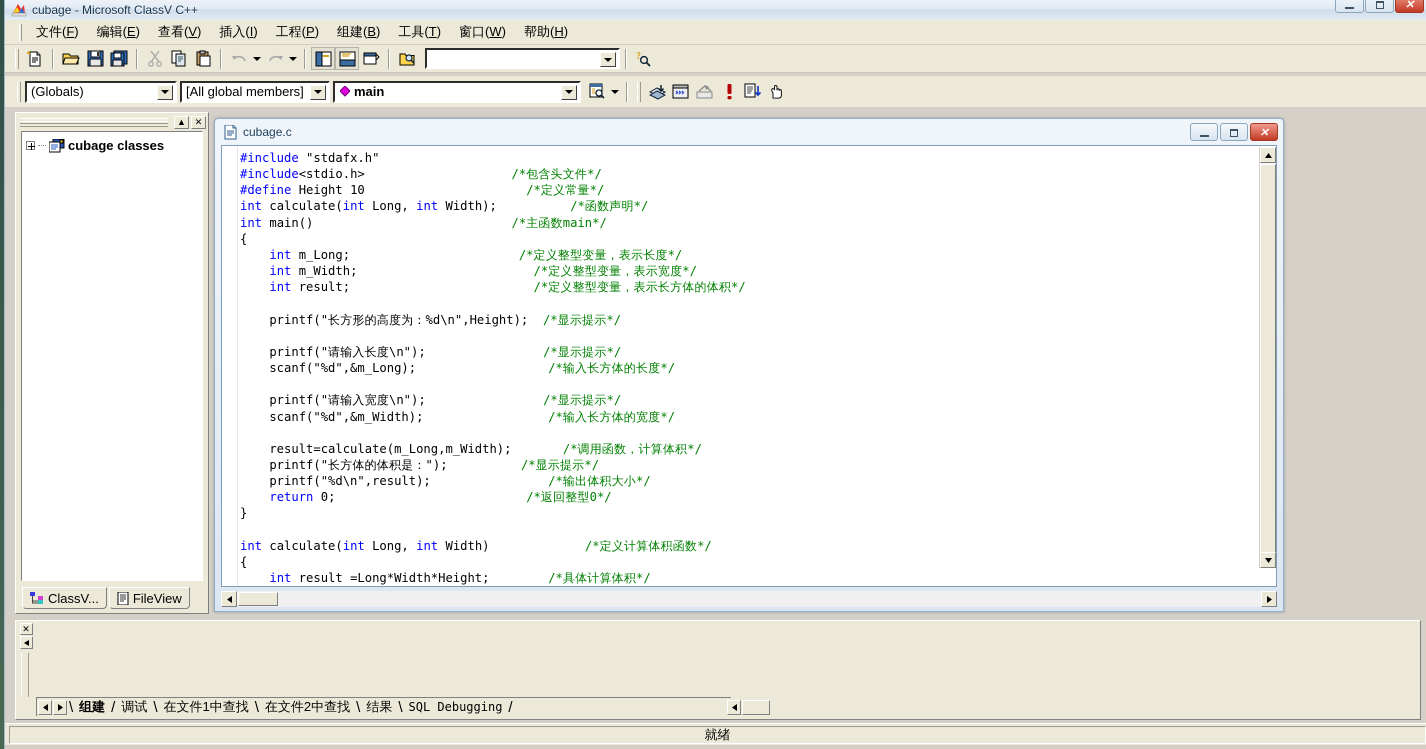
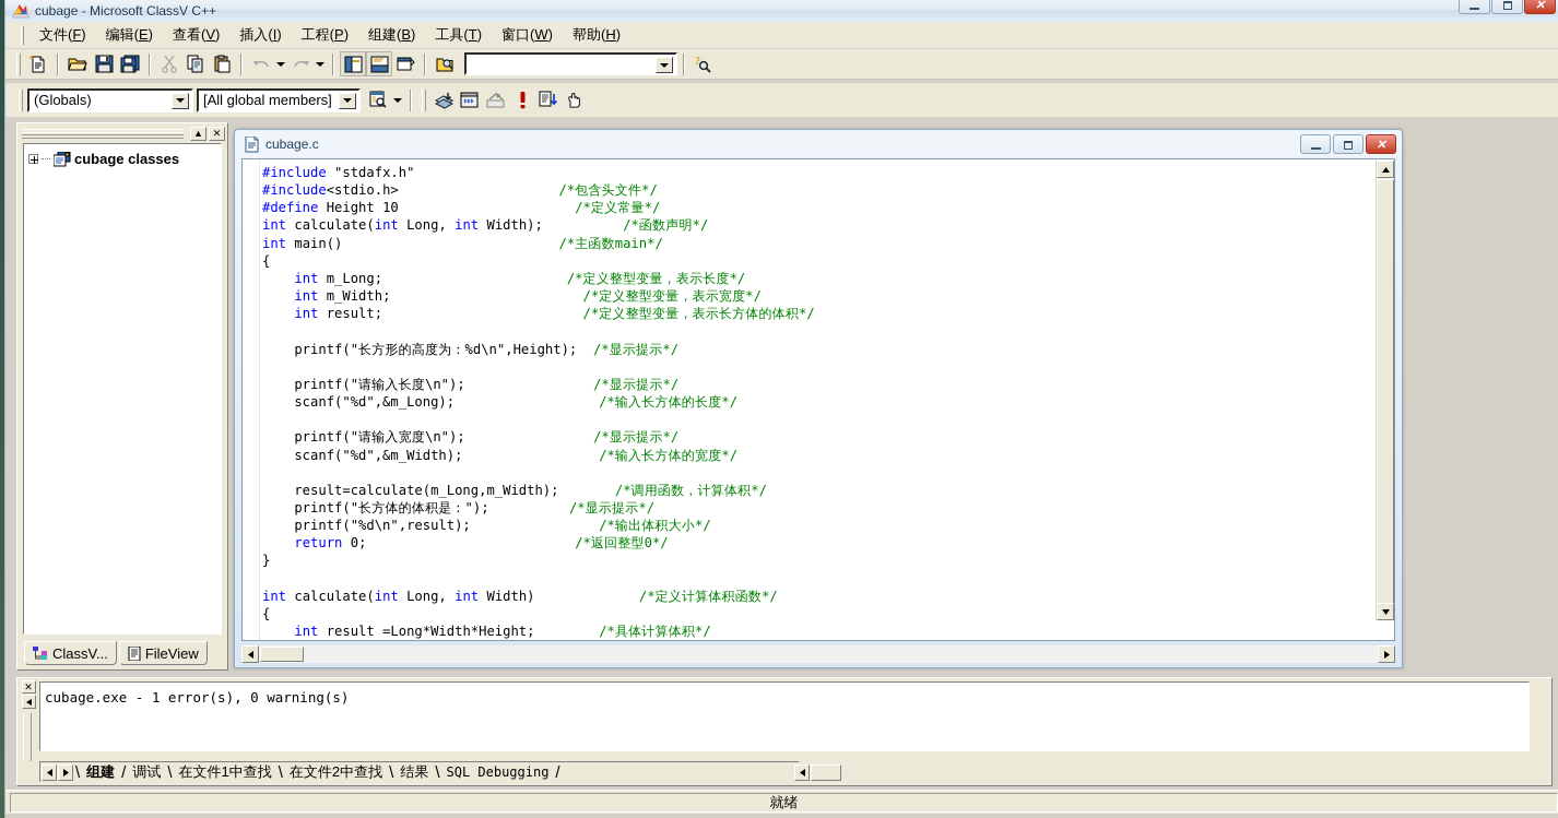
  cubage - Microsoft ClassV C++
  ✕
  文件(F)
  编辑(E)
  查看(V)
  插入(I)
  工程(P)
  组建(B)
  工具(T)
  窗口(W)
  帮助(H)
  ?
  (Globals)
  [All global members]
- main
  ▲
  ✕
  cubage classes
  ClassV...
  FileView
  cubage.c
  ✕
  #include "stdafx.h" #include<stdio.h> /*包含头文件*/ #define Height 10 /*定义常量*/ int calculate(int Long, int Width); /*函数声明*/ int main() /*主函数main*/ { int m_Long; /*定义整型变量，表示长度*/ int m_Width; /*定义整型变量，表示宽度*/ int result; /*定义整型变量，表示长方体的体积*/ printf("长方形的高度为：%d\n",Height); /*显示提示*/ printf("请输入长度\n"); /*显示提示*/ scanf("%d",&m_Long); /*输入长方体的长度*/ printf("请输入宽度\n"); /*显示提示*/ scanf("%d",&m_Width); /*输入长方体的宽度*/ result=calculate(m_Long,m_Width); /*调用函数，计算体积*/ printf("长方体的体积是："); /*显示提示*/ printf("%d\n",result); /*输出体积大小*/ return 0; /*返回整型0*/ } int calculate(int Long, int Width) /*定义计算体积函数*/ { int result =Long*Width*Height; /*具体计算体积*/
  ✕
+ cubage.exe - 1 error(s), 0 warning(s)
  \
  组建
  /
  调试
  \
  在文件1中查找
  \
  在文件2中查找
  \
  结果
  \
  SQL Debugging
  /
  就绪
